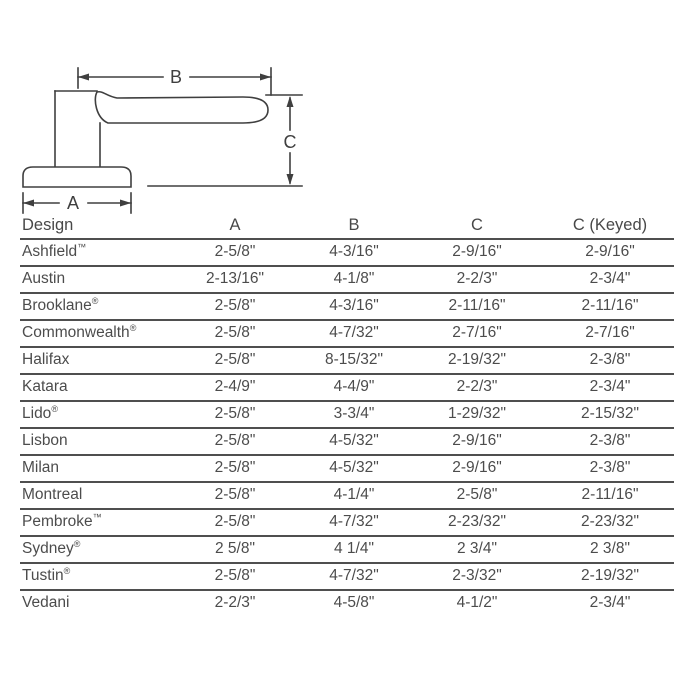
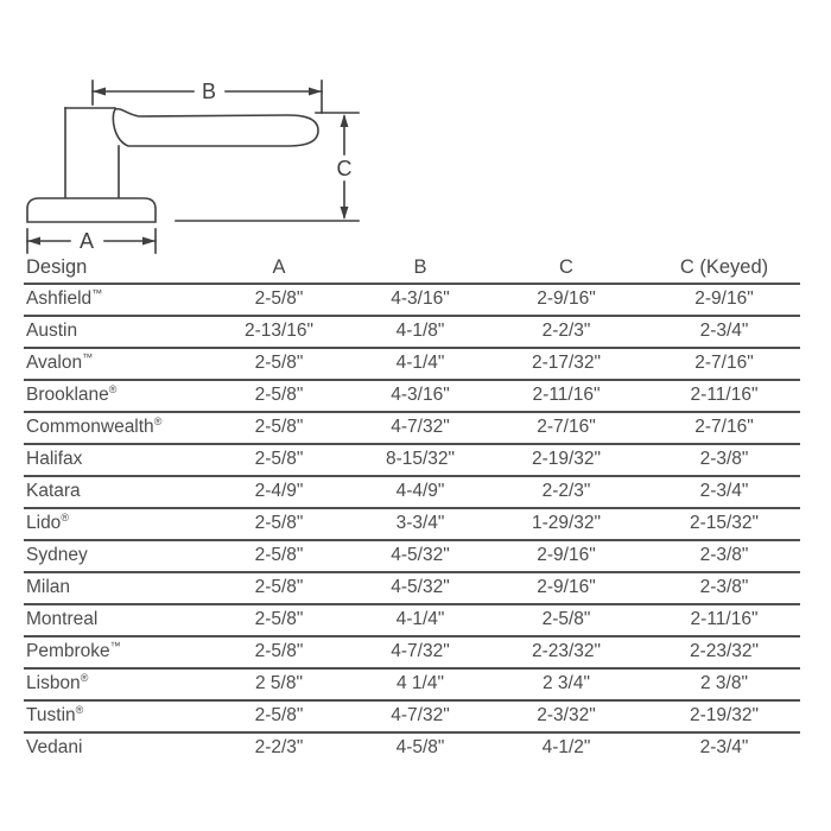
  A
  B
  C
  Design	A	B	C	C (Keyed)
  Ashfield™	2-5/8"	4-3/16"	2-9/16"	2-9/16"
  Austin	2-13/16"	4-1/8"	2-2/3"	2-3/4"
+ Avalon™	2-5/8"	4-1/4"	2-17/32"	2-7/16"
  Brooklane®	2-5/8"	4-3/16"	2-11/16"	2-11/16"
  Commonwealth®	2-5/8"	4-7/32"	2-7/16"	2-7/16"
  Halifax	2-5/8"	8-15/32"	2-19/32"	2-3/8"
  Katara	2-4/9"	4-4/9"	2-2/3"	2-3/4"
  Lido®	2-5/8"	3-3/4"	1-29/32"	2-15/32"
- Lisbon	2-5/8"	4-5/32"	2-9/16"	2-3/8"
+ Sydney	2-5/8"	4-5/32"	2-9/16"	2-3/8"
  Milan	2-5/8"	4-5/32"	2-9/16"	2-3/8"
  Montreal	2-5/8"	4-1/4"	2-5/8"	2-11/16"
  Pembroke™	2-5/8"	4-7/32"	2-23/32"	2-23/32"
- Sydney®	2 5/8"	4 1/4"	2 3/4"	2 3/8"
+ Lisbon®	2 5/8"	4 1/4"	2 3/4"	2 3/8"
  Tustin®	2-5/8"	4-7/32"	2-3/32"	2-19/32"
  Vedani	2-2/3"	4-5/8"	4-1/2"	2-3/4"
